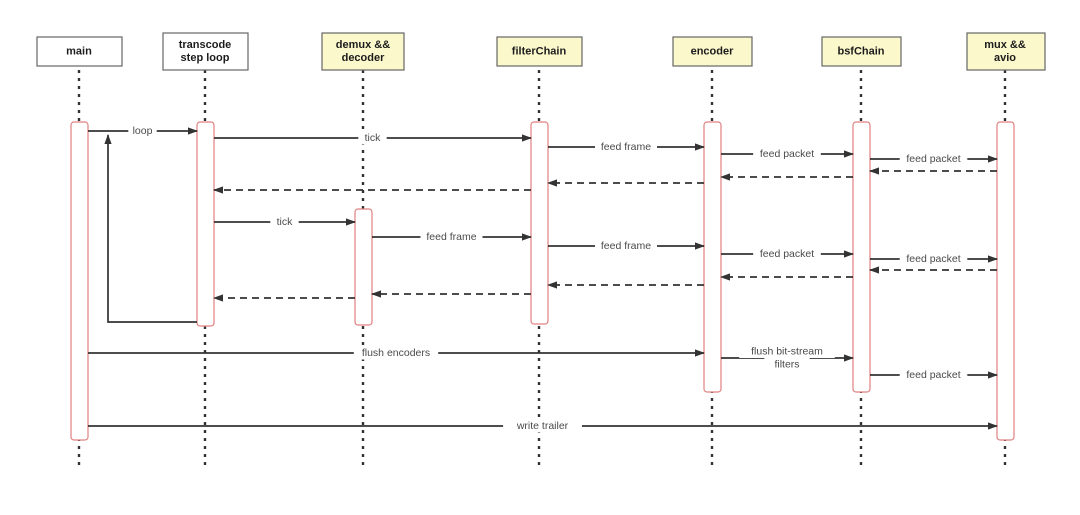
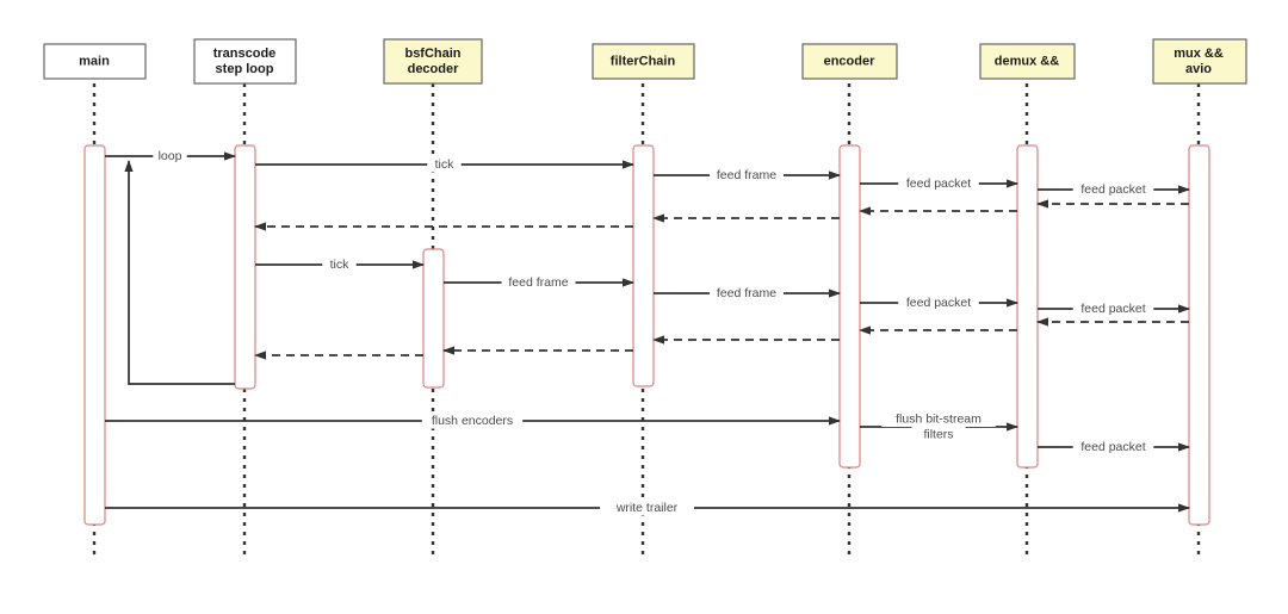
  loop
  tick
  feed frame
  feed packet
  feed packet
  tick
  feed frame
  feed frame
  feed packet
  feed packet
  flush encoders
  flush bit-stream
  filters
  feed packet
  write trailer
  main
  transcode
  step loop
- demux &&
+ bsfChain
  decoder
  filterChain
  encoder
- bsfChain
+ demux &&
  mux &&
  avio
